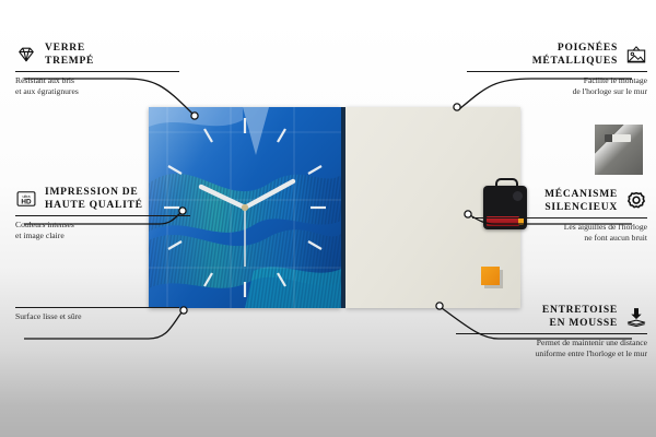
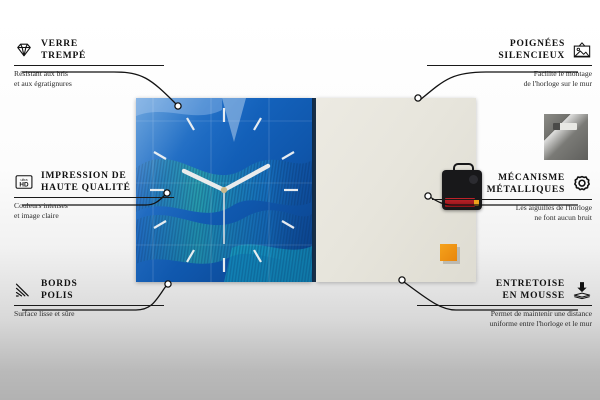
  VERRE
  TREMPÉ
  Résistant aux bris
  et aux égratignures
  IMPRESSION DE
  HAUTE QUALITÉ
  Couleurs intenses
  et image claire
+ BORDS
+ POLIS
  Surface lisse et sûre
  POIGNÉES
- MÉTALLIQUES
+ SILENCIEUX
  Facilite le montage
  de l'horloge sur le mur
  MÉCANISME
- SILENCIEUX
+ MÉTALLIQUES
  Les aiguilles de l'horloge
  ne font aucun bruit
  ENTRETOISE
  EN MOUSSE
  Permet de maintenir une distance
  uniforme entre l'horloge et le mur
